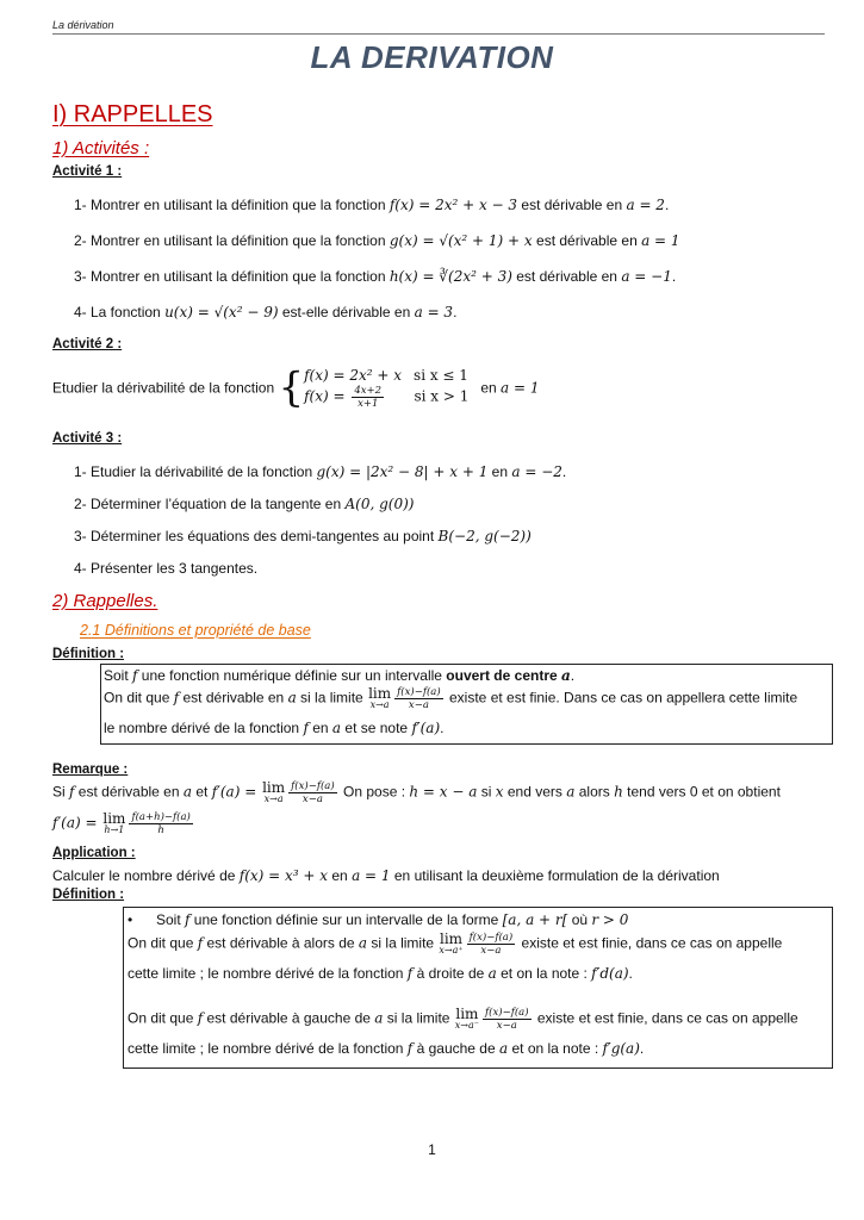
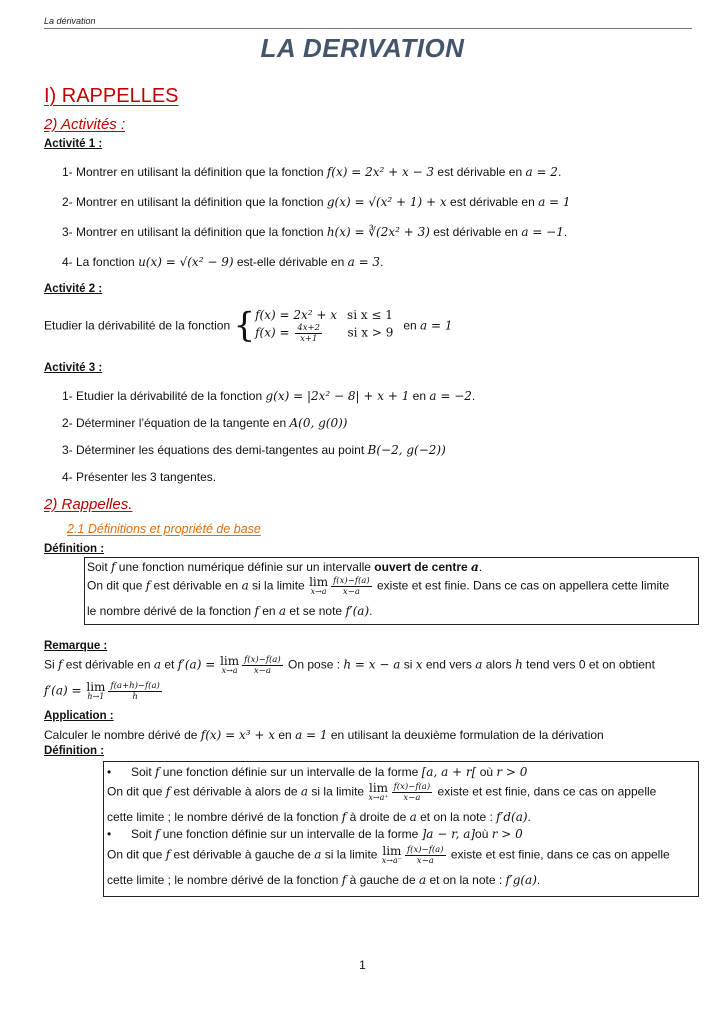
  La dérivation
  LA DERIVATION
  I) RAPPELLES
- 1) Activités :
+ 2) Activités :
  Activité 1 :
  1- Montrer en utilisant la définition que la fonction f(x) = 2x² + x − 3 est dérivable en a = 2.
  2- Montrer en utilisant la définition que la fonction g(x) = √(x² + 1) + x est dérivable en a = 1
  3- Montrer en utilisant la définition que la fonction h(x) = ∛(2x² + 3) est dérivable en a = −1.
  4- La fonction u(x) = √(x² − 9) est-elle dérivable en a = 3.
  Activité 2 :
  Etudier la dérivabilité de la fonction {
  f(x) = 2x² + x si x ≤ 1
  f(x) =
  4x+2
  x+1
- si x > 1
+ si x > 9
  en a = 1
  Activité 3 :
  1- Etudier la dérivabilité de la fonction g(x) = |2x² − 8| + x + 1 en a = −2.
  2- Déterminer l’équation de la tangente en A(0, g(0))
  3- Déterminer les équations des demi-tangentes au point B(−2, g(−2))
  4- Présenter les 3 tangentes.
  2) Rappelles.
  2.1 Définitions et propriété de base
  Définition :
  Soit f une fonction numérique définie sur un intervalle ouvert de centre a.
  On dit que f est dérivable en a si la limite
  lim
  x→a
  f(x)−f(a)
  x−a
  existe et est finie. Dans ce cas on appellera cette limite
  le nombre dérivé de la fonction f en a et se note f′(a).
  Remarque :
  Si f est dérivable en a et f′(a) =
  lim
  x→a
  f(x)−f(a)
  x−a
  On pose : h = x − a si x end vers a alors h tend vers 0 et on obtient
  f′(a) =
  lim
  h→1
  f(a+h)−f(a)
  h
  Application :
  Calculer le nombre dérivé de f(x) = x³ + x en a = 1 en utilisant la deuxième formulation de la dérivation
  Définition :
  • Soit f une fonction définie sur un intervalle de la forme [a, a + r[ où r > 0
  On dit que f est dérivable à alors de a si la limite
  lim
  x→a⁺
  f(x)−f(a)
  x−a
  existe et est finie, dans ce cas on appelle
  cette limite ; le nombre dérivé de la fonction f à droite de a et on la note : f′d(a).
+ • Soit f une fonction définie sur un intervalle de la forme ]a − r, a]où r > 0
  On dit que f est dérivable à gauche de a si la limite
  lim
  x→a⁻
  f(x)−f(a)
  x−a
  existe et est finie, dans ce cas on appelle
  cette limite ; le nombre dérivé de la fonction f à gauche de a et on la note : f′g(a).
  1
